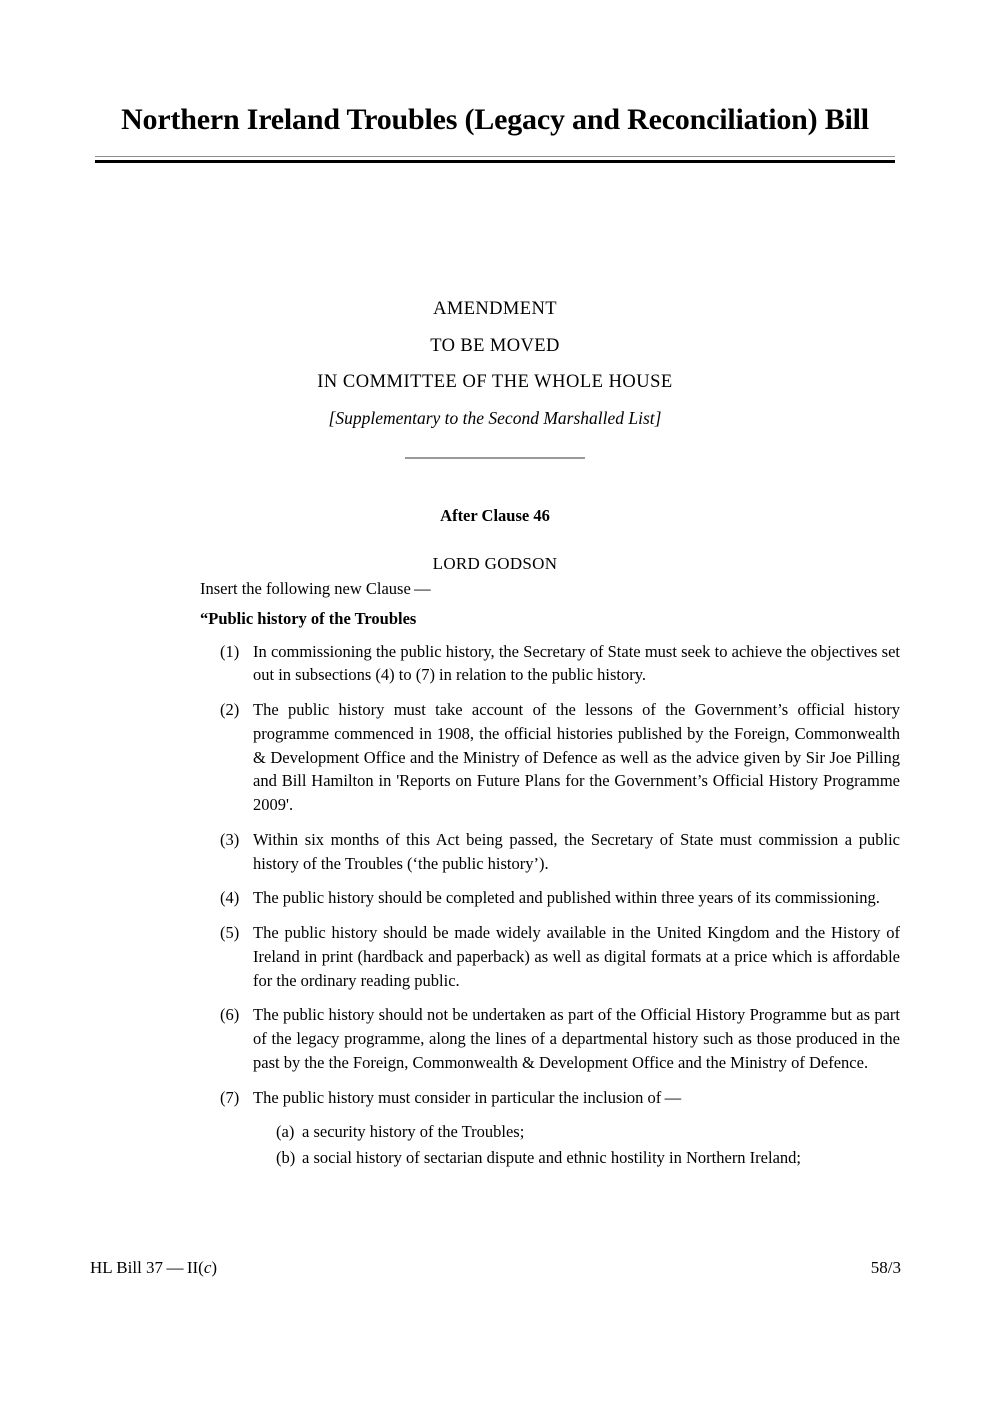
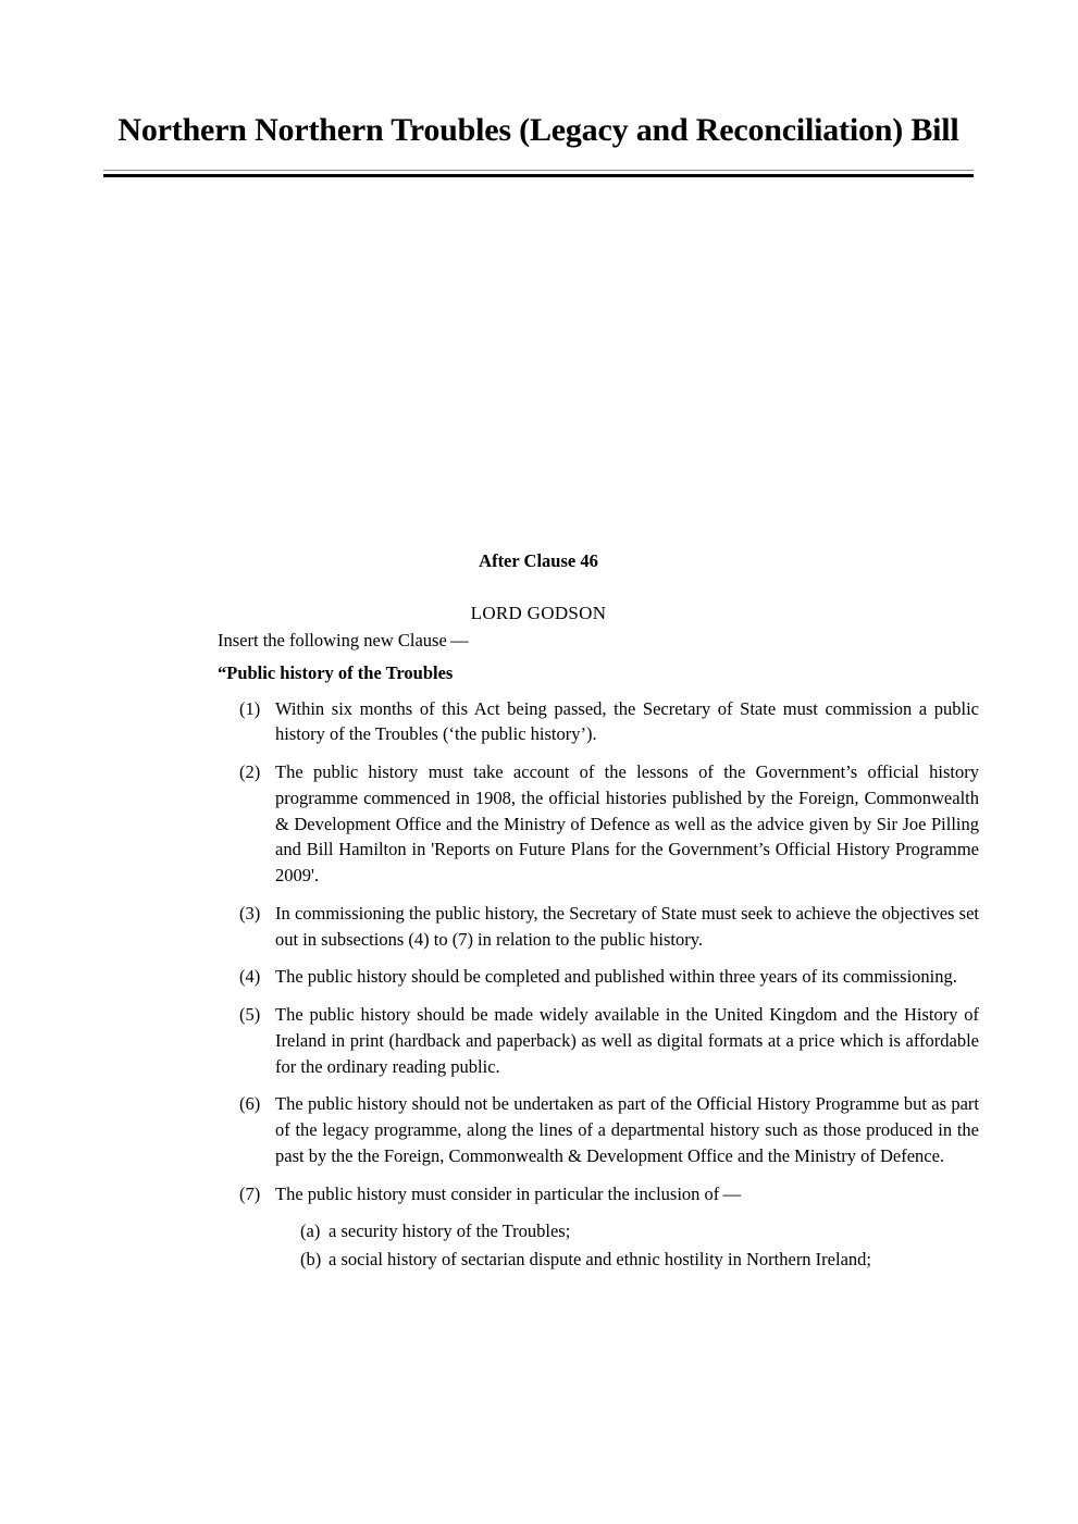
- Northern Ireland Troubles (Legacy and Reconciliation) Bill
+ Northern Northern Troubles (Legacy and Reconciliation) Bill
- AMENDMENT
- TO BE MOVED
- IN COMMITTEE OF THE WHOLE HOUSE
- [Supplementary to the Second Marshalled List]
  After Clause 46
  LORD GODSON
  Insert the following new Clause —
  “Public history of the Troubles
  (1)
- In commissioning the public history, the Secretary of State must seek to achieve the objectives set out in subsections (4) to (7) in relation to the public history.
+ Within six months of this Act being passed, the Secretary of State must commission a public history of the Troubles (‘the public history’).
  (2)
  The public history must take account of the lessons of the Government’s official history programme commenced in 1908, the official histories published by the Foreign, Commonwealth & Development Office and the Ministry of Defence as well as the advice given by Sir Joe Pilling and Bill Hamilton in 'Reports on Future Plans for the Government’s Official History Programme 2009'.
  (3)
- Within six months of this Act being passed, the Secretary of State must commission a public history of the Troubles (‘the public history’).
+ In commissioning the public history, the Secretary of State must seek to achieve the objectives set out in subsections (4) to (7) in relation to the public history.
  (4)
  The public history should be completed and published within three years of its commissioning.
  (5)
  The public history should be made widely available in the United Kingdom and the History of Ireland in print (hardback and paperback) as well as digital formats at a price which is affordable for the ordinary reading public.
  (6)
  The public history should not be undertaken as part of the Official History Programme but as part of the legacy programme, along the lines of a departmental history such as those produced in the past by the the Foreign, Commonwealth & Development Office and the Ministry of Defence.
  (7)
  The public history must consider in particular the inclusion of —
  (a)
  a security history of the Troubles;
  (b)
  a social history of sectarian dispute and ethnic hostility in Northern Ireland;
- HL Bill 37 — II(c)
- 58/3
